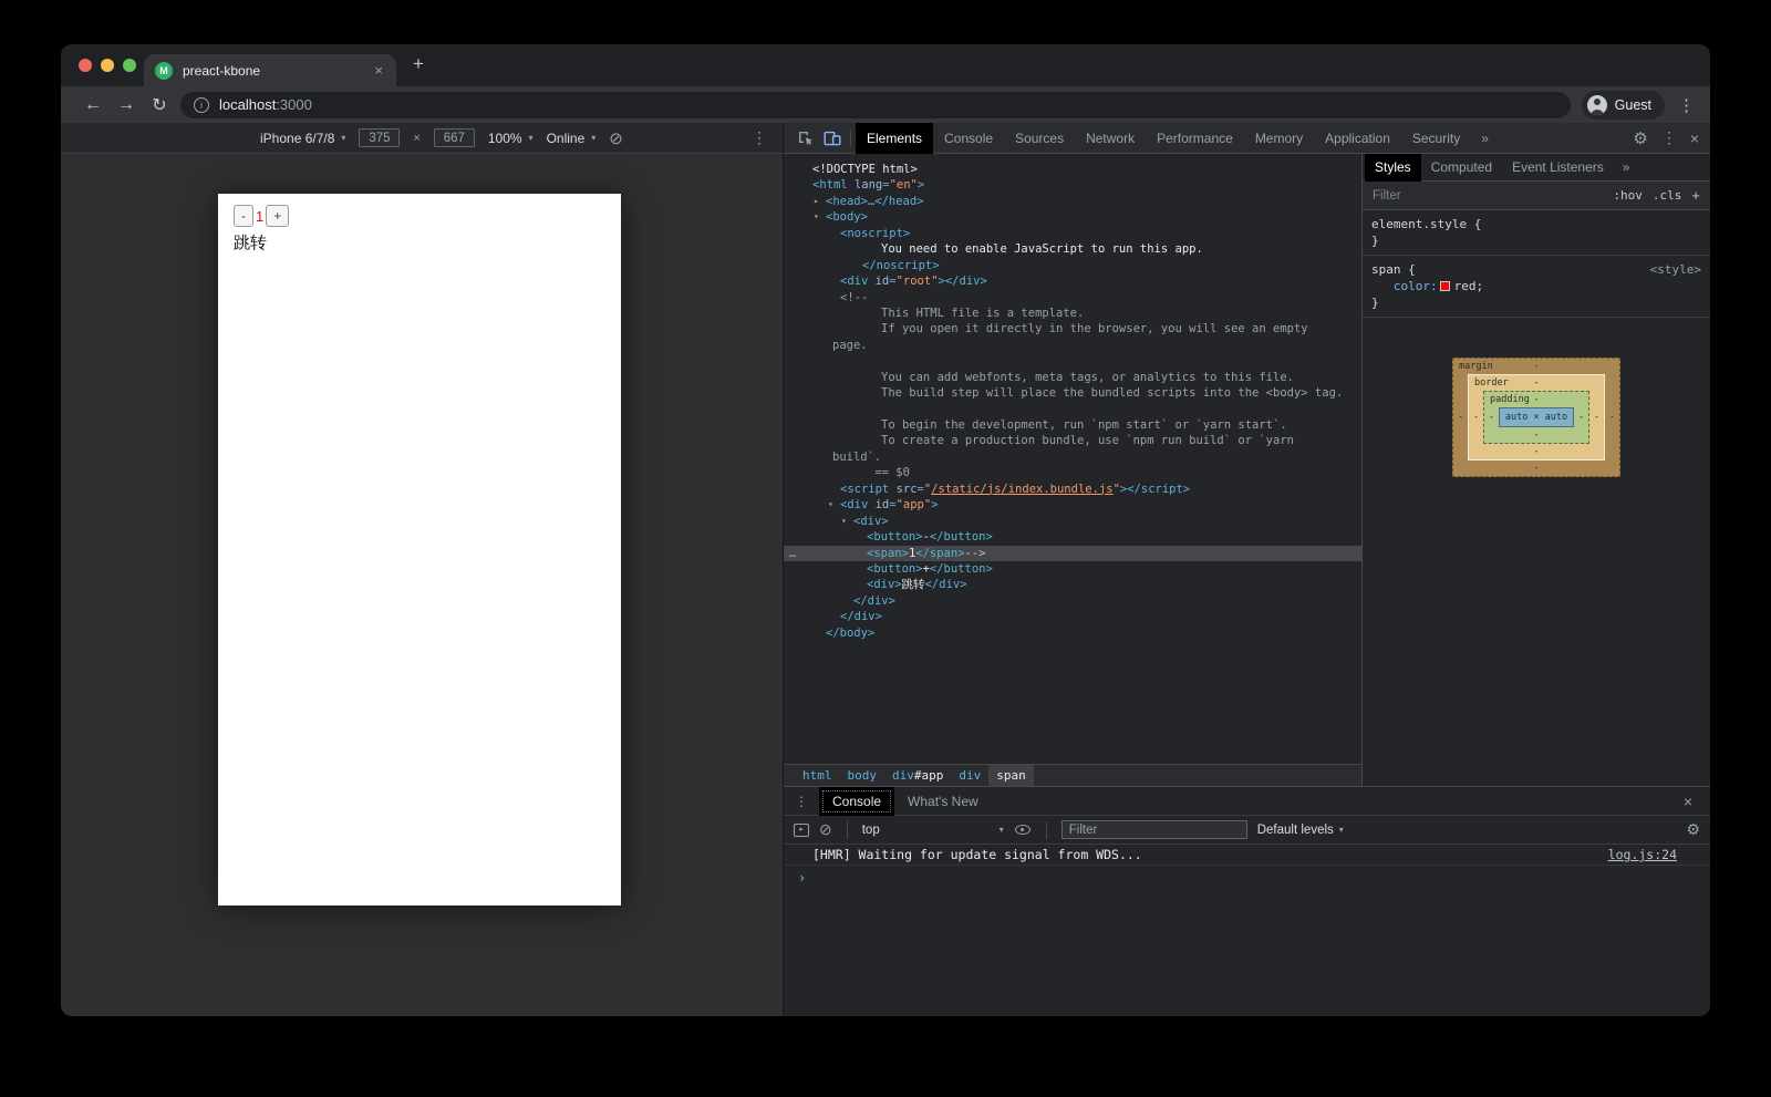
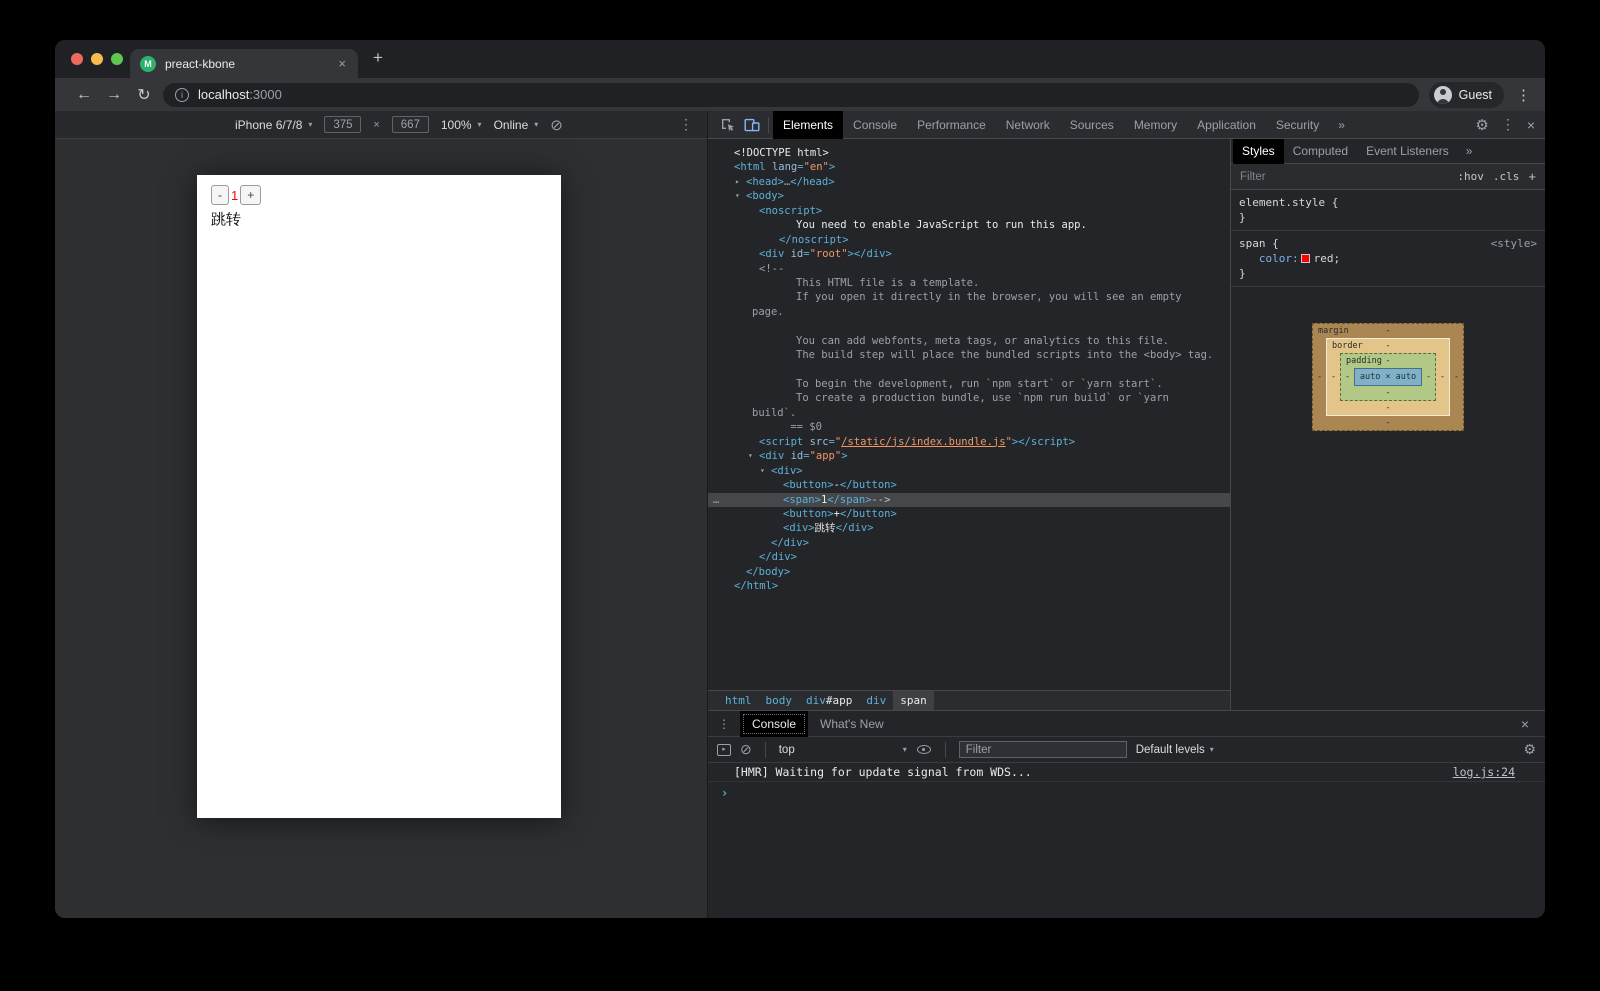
  M
  preact-kbone
  ×
  +
  ←
  →
  ↻
  i
  localhost:3000
  Guest
  ⋮
  iPhone 6/7/8
  ▾
  375
  ×
  667
  100%
  ▾
  Online
  ▾
  ⊘
  ⋮
  -
  1
  +
  跳转
  Elements
  Console
- Sources
+ Performance
  Network
- Performance
+ Sources
  Memory
  Application
  Security
  »
  ⚙
  ⋮
  ×
  <!DOCTYPE html>
  <html lang="en">
  ▸
  <head>…</head>
  ▾
  <body>
  <noscript>
  You need to enable JavaScript to run this app.
  </noscript>
  <div id="root"></div>
  <!--
  This HTML file is a template.
  If you open it directly in the browser, you will see an empty
  page.
  You can add webfonts, meta tags, or analytics to this file.
  The build step will place the bundled scripts into the <body> tag.
  To begin the development, run `npm start` or `yarn start`.
  To create a production bundle, use `npm run build` or `yarn
  build`.
  == $0
  <script src="/static/js/index.bundle.js"></script>
  ▾
  <div id="app">
  ▾
  <div>
  <button>-</button>
  …
  <span>1</span>-->
  <button>+</button>
  <div>跳转</div>
  </div>
  </div>
  </body>
+ </html>
  html
  body
  div#app
  div
  span
  Styles
  Computed
  Event Listeners
  »
  Filter
  :hov
  .cls
  +
  element.style {
  }
  span {
  <style>
  color: red;
  }
  margin
  -
  -
  border
  -
  -
  padding
  -
  -
  auto × auto
  -
  -
  -
  -
  -
  -
  ⋮
  Console
  What's New
  ×
  ⊘
  top
  ▾
  Filter
  Default levels
  ▾
  ⚙
  [HMR] Waiting for update signal from WDS...
  log.js:24
  ›
